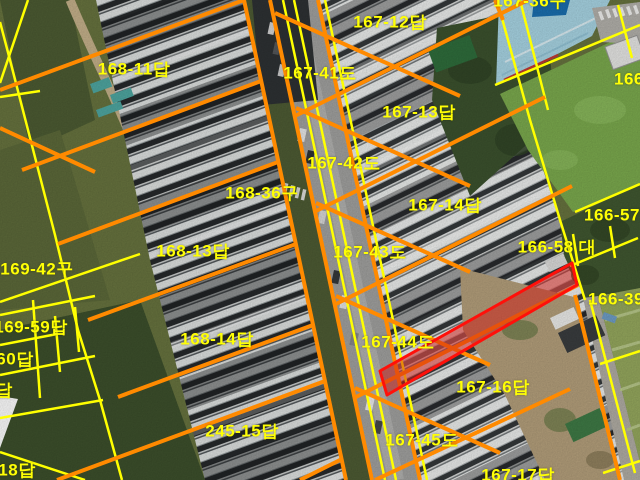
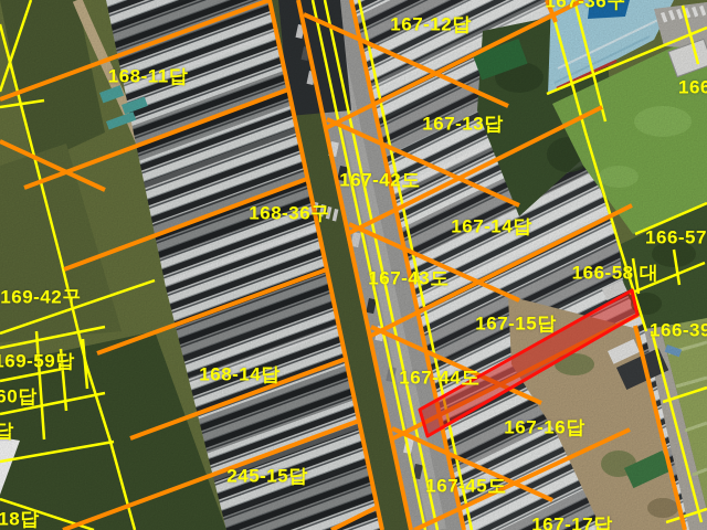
  168-11답
  168-36구
- 168-13답
  168-14답
  245-15답
  169-42구
  69-59답
  60답
  답
  18답
  167-12답
- 167-41도
  167-13답
  167-42도
  167-14답
  167-43도
+ 167-15답
  167-44도
  167-16답
  167-45도
  167-17답
  166-58 대
  166-57
  166-39
  166
  167-36구
